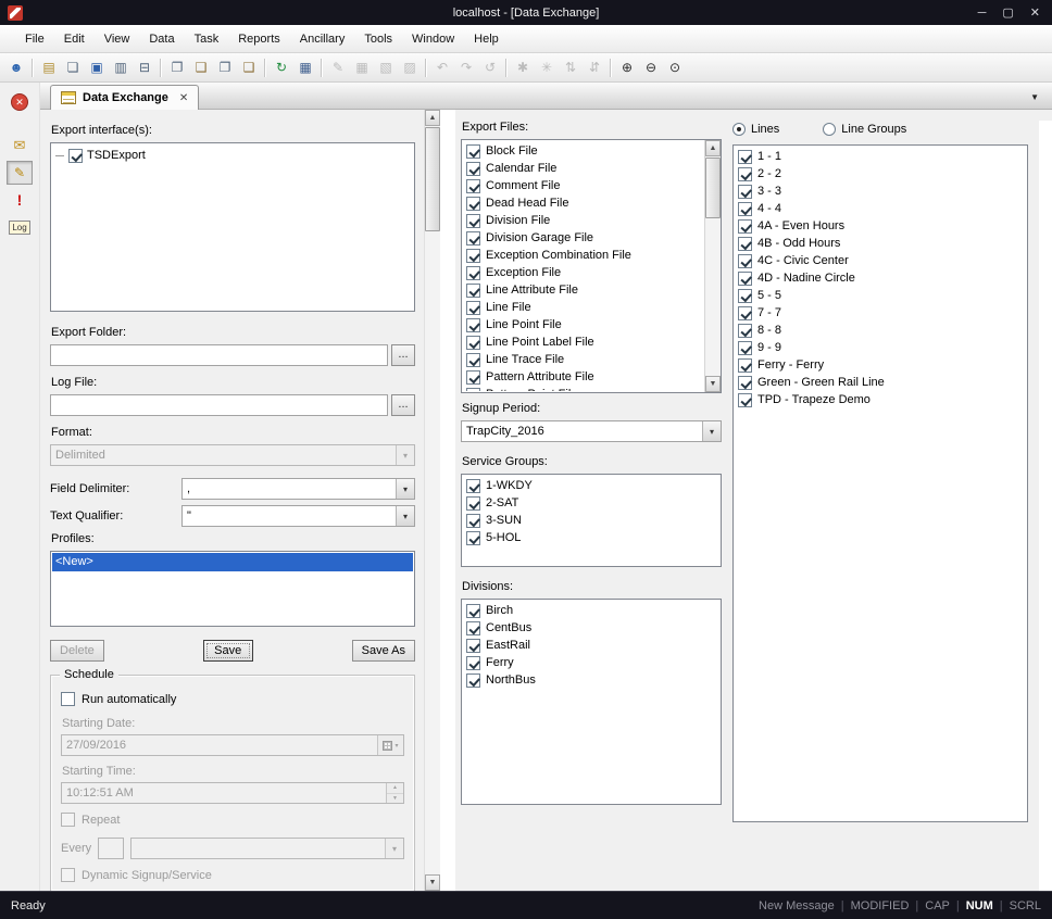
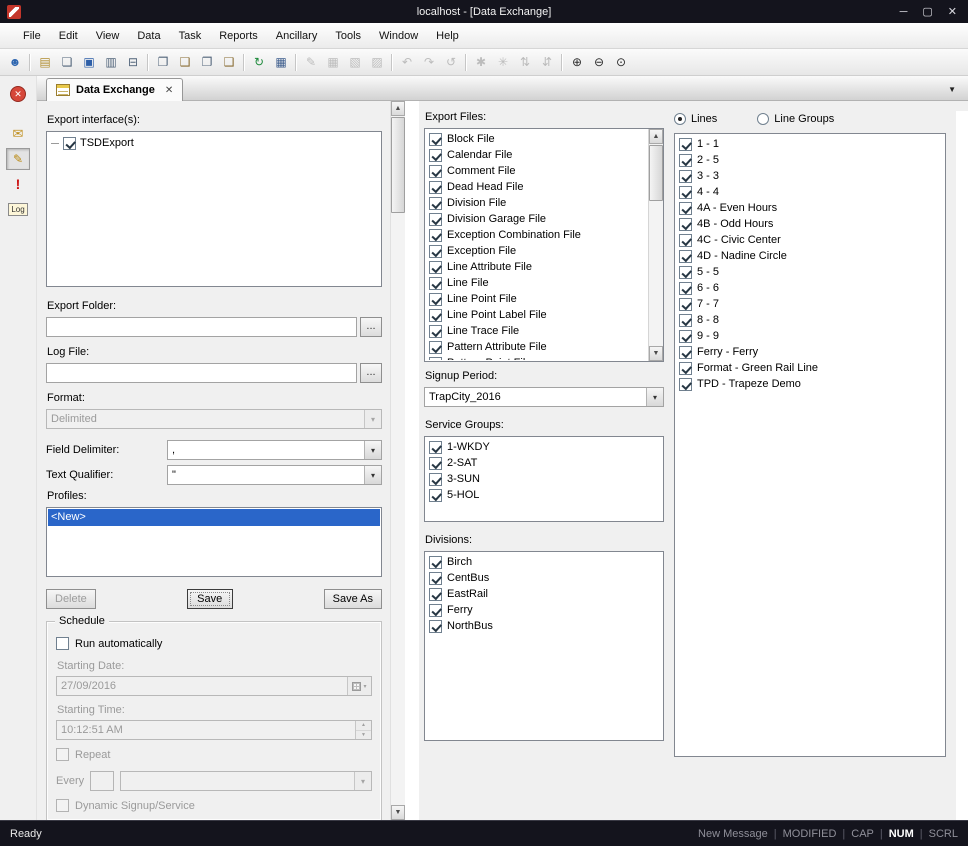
  localhost - [Data Exchange]
  ─
  ▢
  ✕
  File
  Edit
  View
  Data
  Task
  Reports
  Ancillary
  Tools
  Window
  Help
  ☻
  ▤
  ❏
  ▣
  ▥
  ⊟
  ❐
  ❑
  ❐
  ❑
  ↻
  ▦
  ✎
  ▦
  ▧
  ▨
  ↶
  ↷
  ↺
  ✱
  ✳
  ⇅
  ⇵
  ⊕
  ⊖
  ⊙
  ✕
  ✉
  ✎
  !
  Log
  Data Exchange
  ✕
  ▼
  Export interface(s):
  TSDExport
  Export Folder:
  ...
  Log File:
  ...
  Format:
  Delimited
  ▾
  Field Delimiter:
  ,
  ▾
  Text Qualifier:
  "
  ▾
  Profiles:
  <New>
  Delete
  Save
  Save As
  Schedule
  Run automatically
  Starting Date:
  27/09/2016
  Starting Time:
  10:12:51 AM
  Repeat
  Every
  ▾
  Dynamic Signup/Service
  Export Files:
  Block File
  Calendar File
  Comment File
  Dead Head File
  Division File
  Division Garage File
  Exception Combination File
  Exception File
  Line Attribute File
  Line File
  Line Point File
  Line Point Label File
  Line Trace File
  Pattern Attribute File
  Signup Period:
  TrapCity_2016
  ▾
  Service Groups:
  1-WKDY
  2-SAT
  3-SUN
  5-HOL
  Divisions:
  Birch
  CentBus
  EastRail
  Ferry
  NorthBus
  Lines
  Line Groups
  1 - 1
- 2 - 2
+ 2 - 5
  3 - 3
  4 - 4
  4A - Even Hours
  4B - Odd Hours
  4C - Civic Center
  4D - Nadine Circle
  5 - 5
+ 6 - 6
  7 - 7
  8 - 8
  9 - 9
  Ferry - Ferry
- Green - Green Rail Line
+ Format - Green Rail Line
  TPD - Trapeze Demo
  Ready
  New Message
  MODIFIED
  CAP
  NUM
  SCRL
